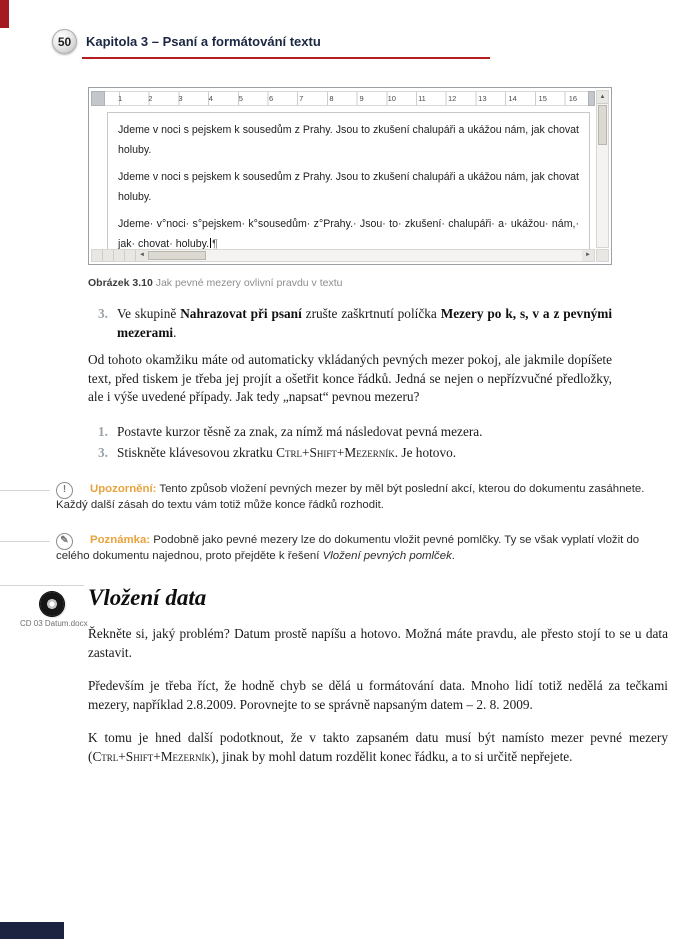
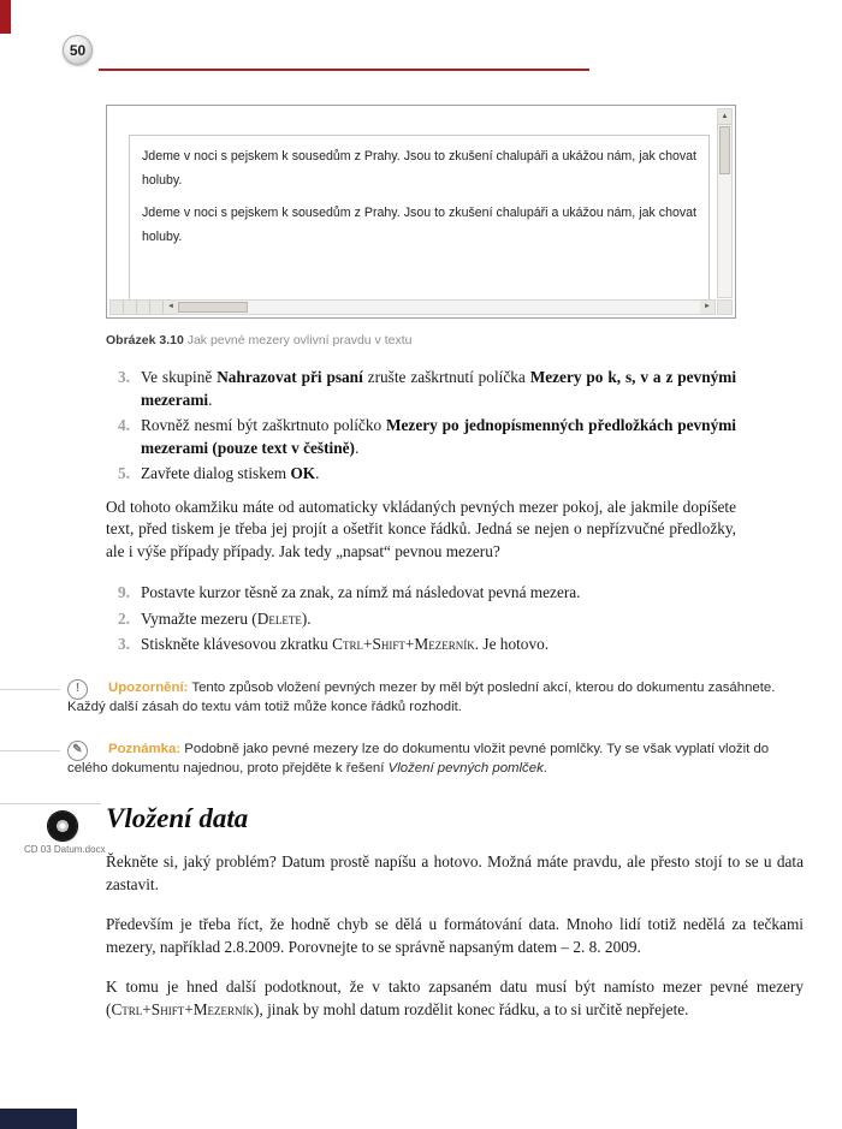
  50
- Kapitola 3 – Psaní a formátování textu
- 1
- 2
- 3
- 4
- 5
- 6
- 7
- 8
- 9
- 10
- 11
- 12
- 13
- 14
- 15
- 16
  Jdeme v noci s pejskem k sousedům z Prahy. Jsou to zkušení chalupáři a ukážou nám, jak chovat holuby.
  Jdeme v noci s pejskem k sousedům z Prahy. Jsou to zkušení chalupáři a ukážou nám, jak chovat holuby.
- Jdeme· v°noci· s°pejskem· k°sousedům· z°Prahy.· Jsou· to· zkušení· chalupáři· a· ukážou· nám,· jak· chovat· holuby. ¶
  Obrázek 3.10 Jak pevné mezery ovlivní pravdu v textu
  3.
  Ve skupině Nahrazovat při psaní zrušte zaškrtnutí políčka Mezery po k, s, v a z pevnými mezerami.
+ 4.
+ Rovněž nesmí být zaškrtnuto políčko Mezery po jednopísmenných předložkách pevnými mezerami (pouze text v češtině).
+ 5.
+ Zavřete dialog stiskem OK.
- Od tohoto okamžiku máte od automaticky vkládaných pevných mezer pokoj, ale jakmile dopíšete text, před tiskem je třeba jej projít a ošetřit konce řádků. Jedná se nejen o nepřízvučné předložky, ale i výše uvedené případy. Jak tedy „napsat“ pevnou mezeru?
+ Od tohoto okamžiku máte od automaticky vkládaných pevných mezer pokoj, ale jakmile dopíšete text, před tiskem je třeba jej projít a ošetřit konce řádků. Jedná se nejen o nepřízvučné předložky, ale i výše případy případy. Jak tedy „napsat“ pevnou mezeru?
- 1.
+ 9.
  Postavte kurzor těsně za znak, za nímž má následovat pevná mezera.
+ 2.
+ Vymažte mezeru (Delete).
  3.
  Stiskněte klávesovou zkratku Ctrl+Shift+Mezerník. Je hotovo.
  !
  Upozornění: Tento způsob vložení pevných mezer by měl být poslední akcí, kterou do dokumentu zasáhnete. Každý další zásah do textu vám totiž může konce řádků rozhodit.
  ✎
  Poznámka: Podobně jako pevné mezery lze do dokumentu vložit pevné pomlčky. Ty se však vyplatí vložit do celého dokumentu najednou, proto přejděte k řešení Vložení pevných pomlček.
  CD 03 Datum.docx
  Vložení data
  Řekněte si, jaký problém? Datum prostě napíšu a hotovo. Možná máte pravdu, ale přesto stojí to se u data zastavit.
  Především je třeba říct, že hodně chyb se dělá u formátování data. Mnoho lidí totiž nedělá za tečkami mezery, například 2.8.2009. Porovnejte to se správně napsaným datem – 2. 8. 2009.
  K tomu je hned další podotknout, že v takto zapsaném datu musí být namísto mezer pevné mezery (Ctrl+Shift+Mezerník), jinak by mohl datum rozdělit konec řádku, a to si určitě nepřejete.
